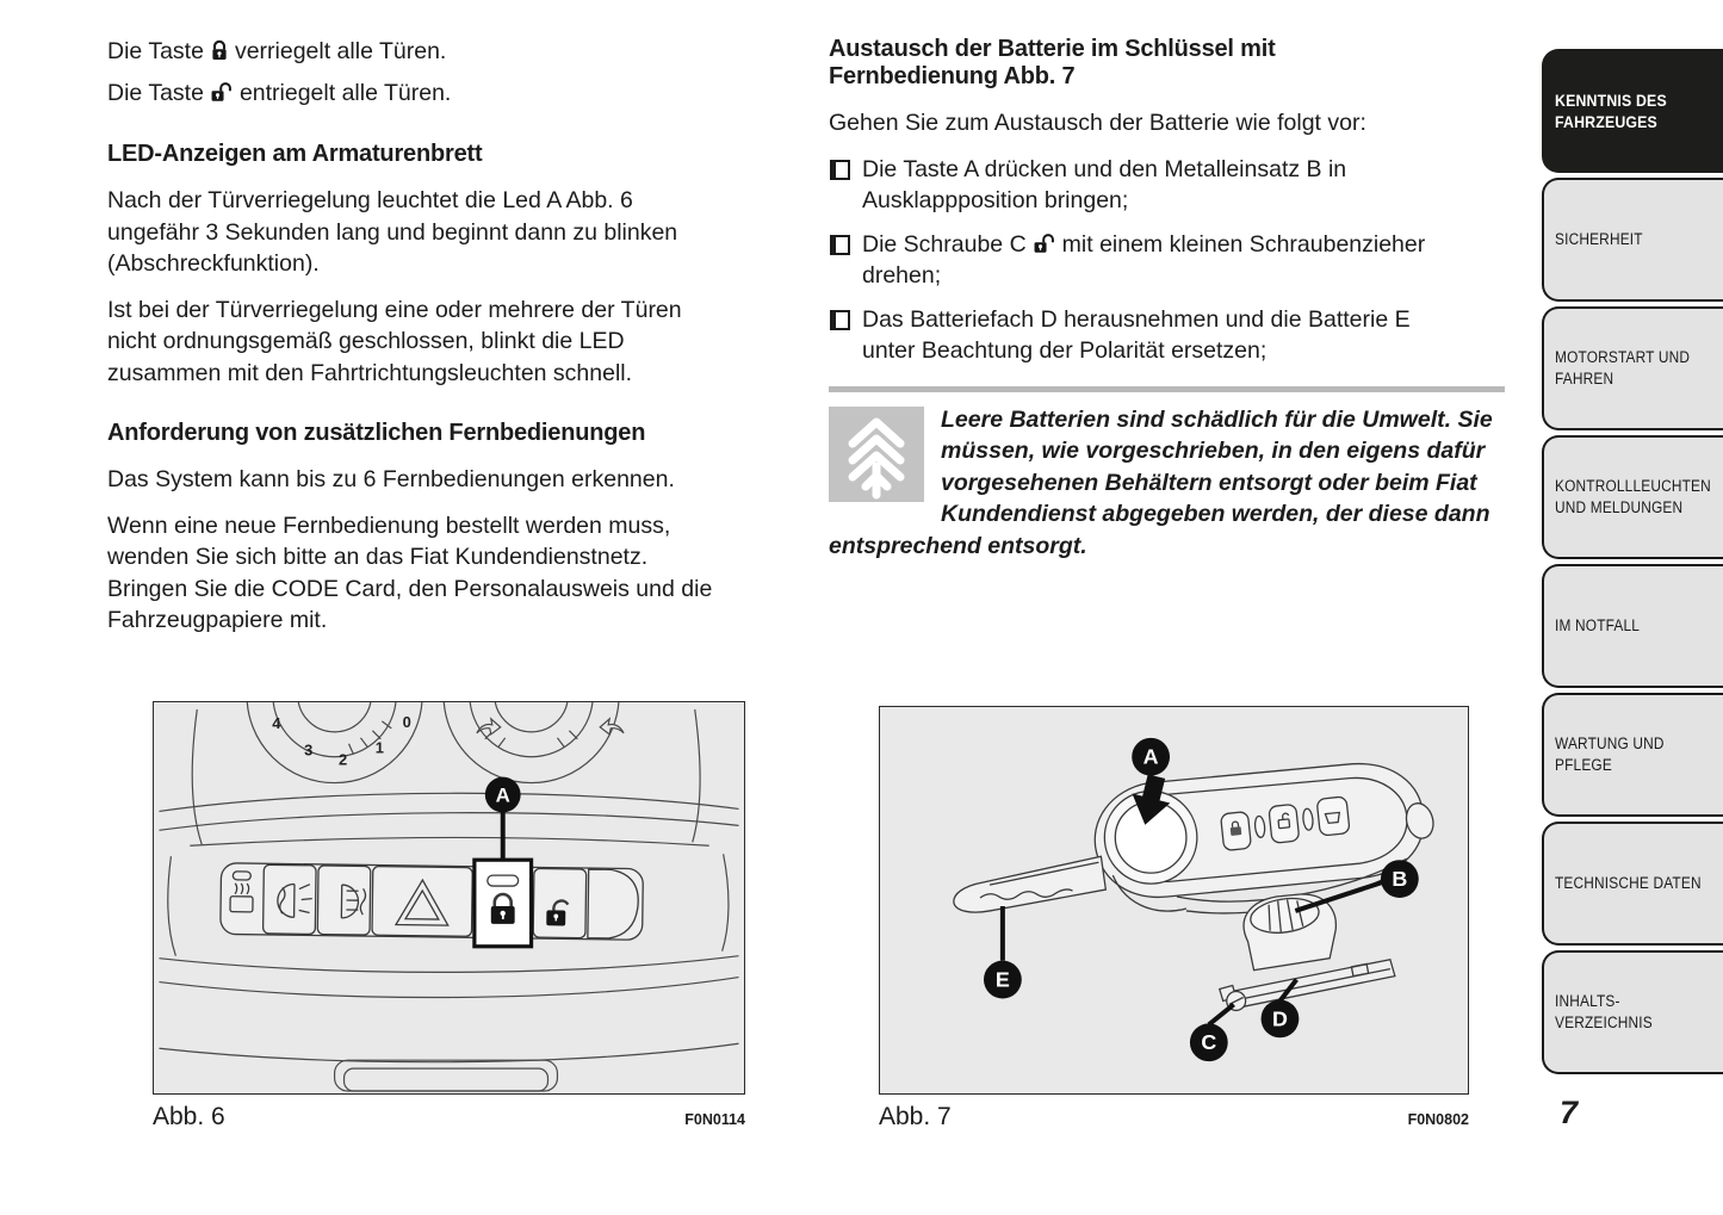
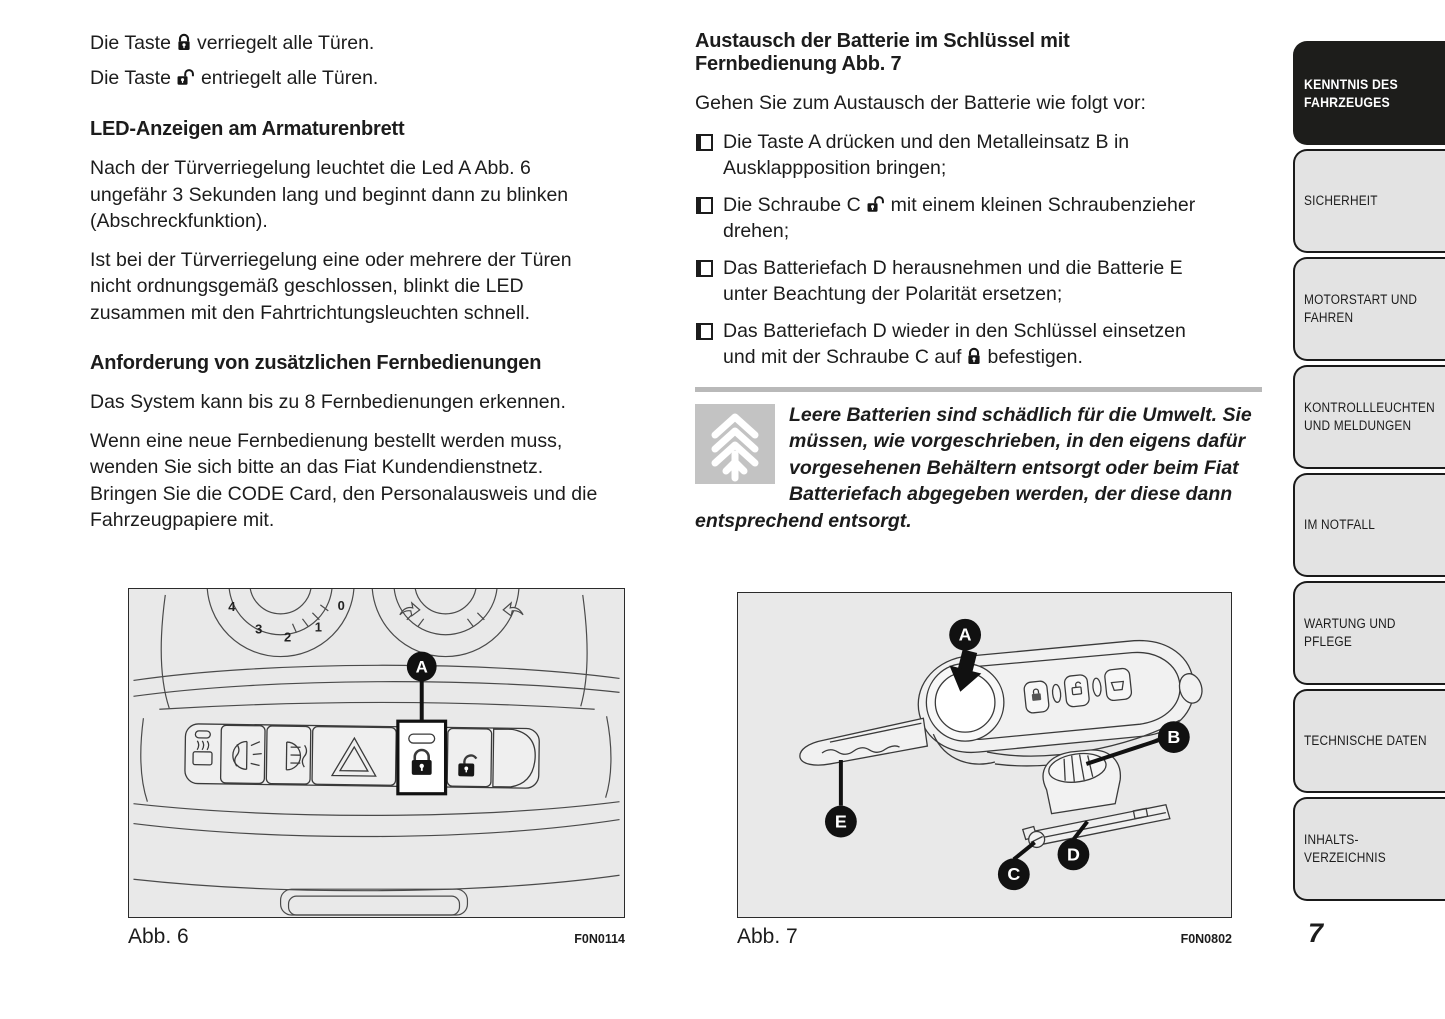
  Die Taste verriegelt alle Türen.
  Die Taste entriegelt alle Türen.
  LED-Anzeigen am Armaturenbrett
  Nach der Türverriegelung leuchtet die Led A Abb. 6
  ungefähr 3 Sekunden lang und beginnt dann zu blinken
  (Abschreckfunktion).
  Ist bei der Türverriegelung eine oder mehrere der Türen
  nicht ordnungsgemäß geschlossen, blinkt die LED
  zusammen mit den Fahrtrichtungsleuchten schnell.
  Anforderung von zusätzlichen Fernbedienungen
- Das System kann bis zu 6 Fernbedienungen erkennen.
+ Das System kann bis zu 8 Fernbedienungen erkennen.
  Wenn eine neue Fernbedienung bestellt werden muss,
  wenden Sie sich bitte an das Fiat Kundendienstnetz.
  Bringen Sie die CODE Card, den Personalausweis und die
  Fahrzeugpapiere mit.
  Austausch der Batterie im Schlüssel mit
  Fernbedienung Abb. 7
  Gehen Sie zum Austausch der Batterie wie folgt vor:
  Die Taste A drücken und den Metalleinsatz B in
  Ausklappposition bringen;
  Die Schraube C mit einem kleinen Schraubenzieher
  drehen;
  Das Batteriefach D herausnehmen und die Batterie E
  unter Beachtung der Polarität ersetzen;
+ Das Batteriefach D wieder in den Schlüssel einsetzen
+ und mit der Schraube C auf befestigen.
- Leere Batterien sind schädlich für die Umwelt. Sie müssen, wie vorgeschrieben, in den eigens dafür vorgesehenen Behältern entsorgt oder beim Fiat Kundendienst abgegeben werden, der diese dann entsprechend entsorgt.
+ Leere Batterien sind schädlich für die Umwelt. Sie müssen, wie vorgeschrieben, in den eigens dafür vorgesehenen Behältern entsorgt oder beim Fiat Batteriefach abgegeben werden, der diese dann entsprechend entsorgt.
  A
  4
  3
  2
  1
  0
  Abb. 6
  F0N0114
  A
  E
  C
  D
  B
  Abb. 7
  F0N0802
  KENNTNIS DES
  FAHRZEUGES
  SICHERHEIT
  MOTORSTART UND
  FAHREN
  KONTROLLLEUCHTEN
  UND MELDUNGEN
  IM NOTFALL
  WARTUNG UND
  PFLEGE
  TECHNISCHE DATEN
  INHALTS-
  VERZEICHNIS
  7
